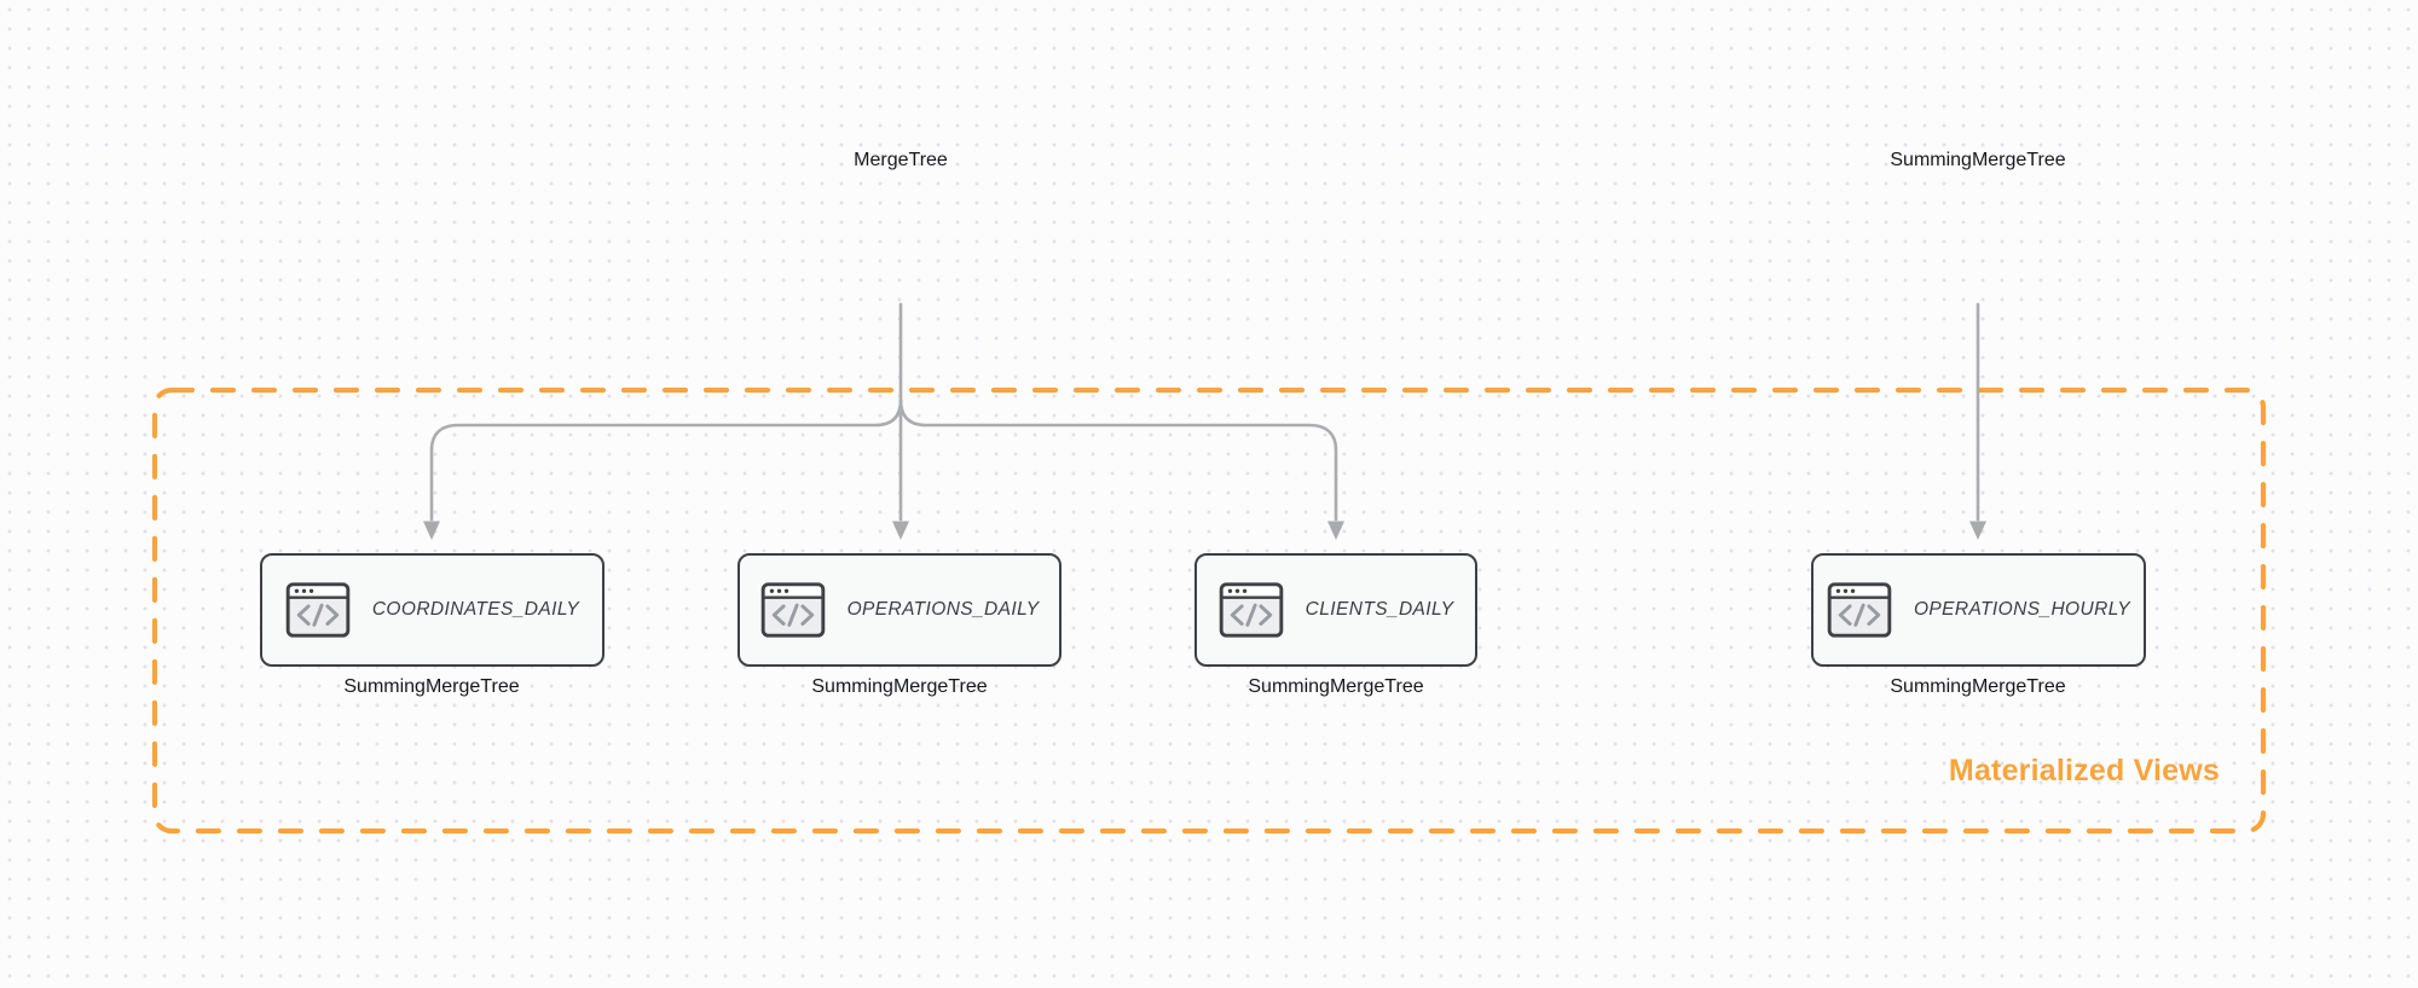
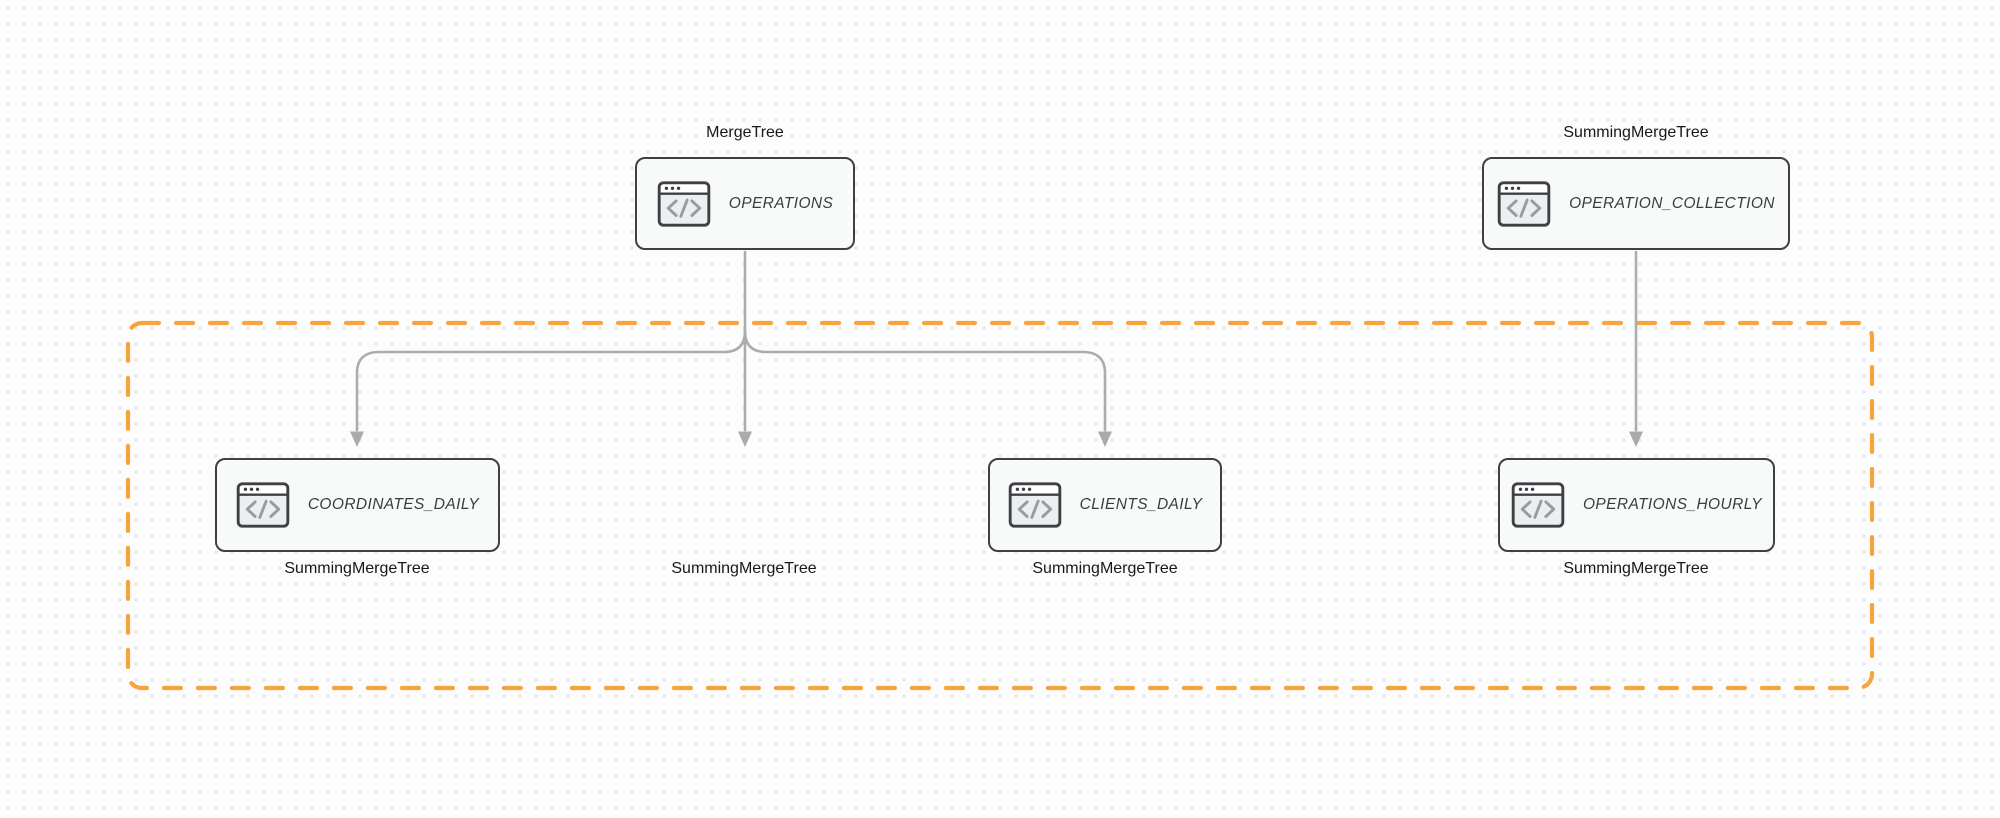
  MergeTree
  SummingMergeTree
  SummingMergeTree
  SummingMergeTree
  SummingMergeTree
  SummingMergeTree
+ OPERATIONS
+ OPERATION_COLLECTION
  COORDINATES_DAILY
- OPERATIONS_DAILY
  CLIENTS_DAILY
  OPERATIONS_HOURLY
- Materialized Views
